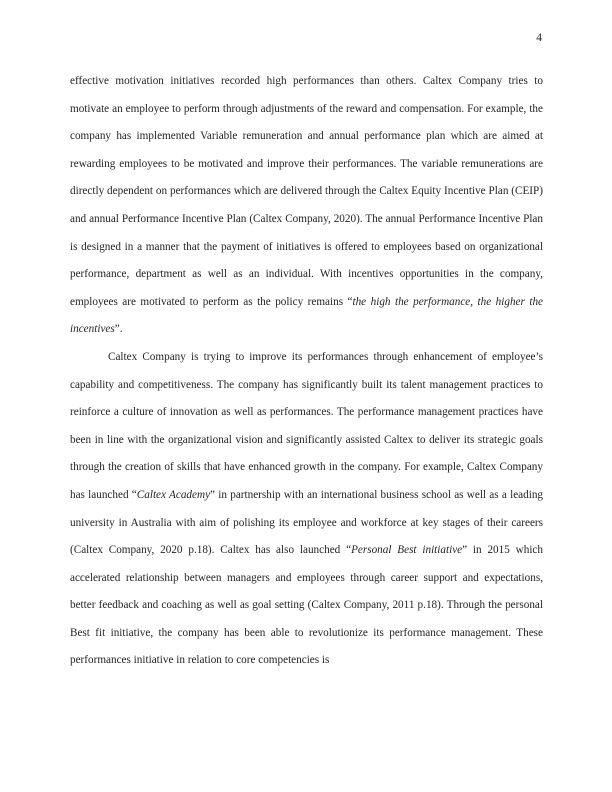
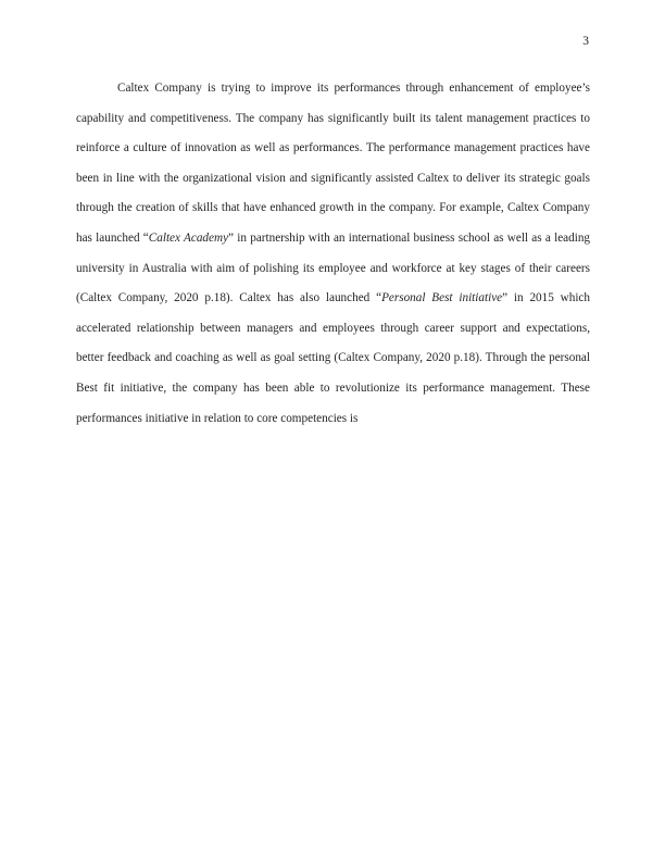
- 4
+ 3
- effective motivation initiatives recorded high performances than others. Caltex Company tries to motivate an employee to perform through adjustments of the reward and compensation. For example, the company has implemented Variable remuneration and annual performance plan which are aimed at rewarding employees to be motivated and improve their performances. The variable remunerations are directly dependent on performances which are delivered through the Caltex Equity Incentive Plan (CEIP) and annual Performance Incentive Plan (Caltex Company, 2020). The annual Performance Incentive Plan is designed in a manner that the payment of initiatives is offered to employees based on organizational performance, department as well as an individual. With incentives opportunities in the company, employees are motivated to perform as the policy remains “the high the performance, the higher the incentives”.
- Caltex Company is trying to improve its performances through enhancement of employee’s capability and competitiveness. The company has significantly built its talent management practices to reinforce a culture of innovation as well as performances. The performance management practices have been in line with the organizational vision and significantly assisted Caltex to deliver its strategic goals through the creation of skills that have enhanced growth in the company. For example, Caltex Company has launched “Caltex Academy” in partnership with an international business school as well as a leading university in Australia with aim of polishing its employee and workforce at key stages of their careers (Caltex Company, 2020 p.18). Caltex has also launched “Personal Best initiative” in 2015 which accelerated relationship between managers and employees through career support and expectations, better feedback and coaching as well as goal setting (Caltex Company, 2011 p.18). Through the personal Best fit initiative, the company has been able to revolutionize its performance management. These performances initiative in relation to core competencies is
+ Caltex Company is trying to improve its performances through enhancement of employee’s capability and competitiveness. The company has significantly built its talent management practices to reinforce a culture of innovation as well as performances. The performance management practices have been in line with the organizational vision and significantly assisted Caltex to deliver its strategic goals through the creation of skills that have enhanced growth in the company. For example, Caltex Company has launched “Caltex Academy” in partnership with an international business school as well as a leading university in Australia with aim of polishing its employee and workforce at key stages of their careers (Caltex Company, 2020 p.18). Caltex has also launched “Personal Best initiative” in 2015 which accelerated relationship between managers and employees through career support and expectations, better feedback and coaching as well as goal setting (Caltex Company, 2020 p.18). Through the personal Best fit initiative, the company has been able to revolutionize its performance management. These performances initiative in relation to core competencies is
